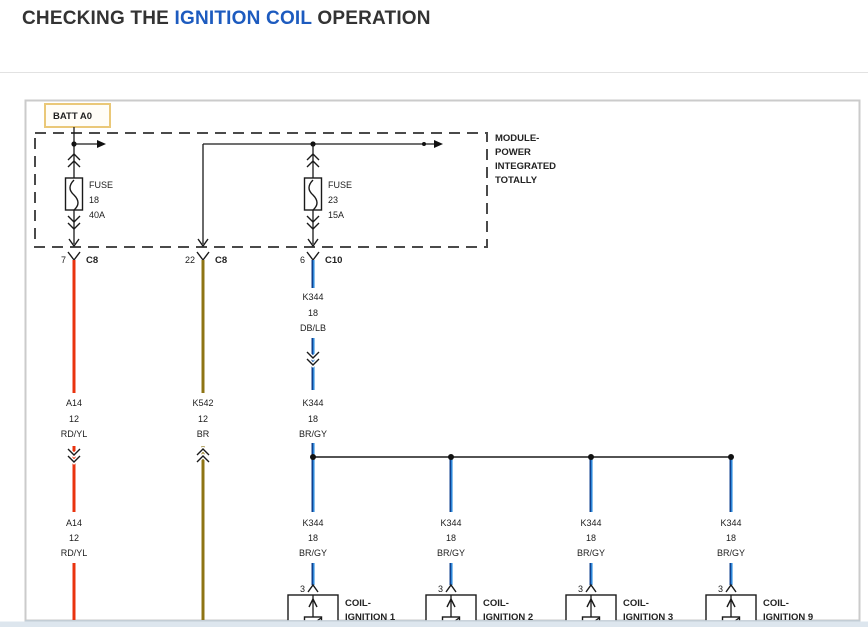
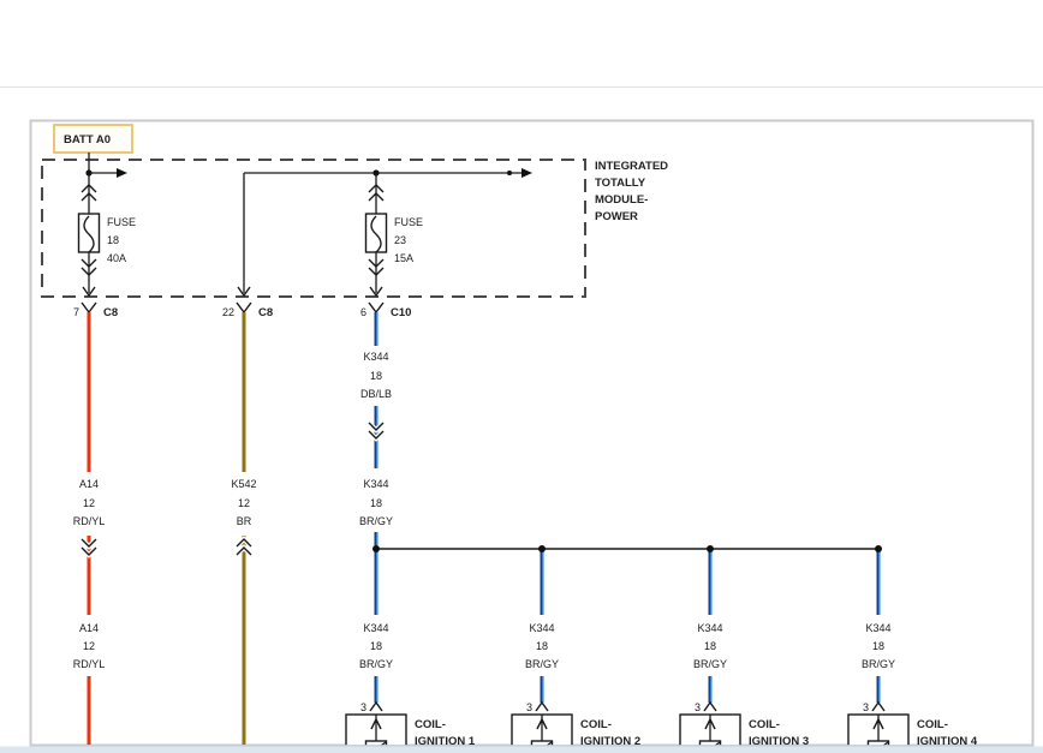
- CHECKING THE IGNITION COIL OPERATION
  BATT A0
- MODULE-
+ INTEGRATED
- POWER
+ TOTALLY
- INTEGRATED
+ MODULE-
- TOTALLY
+ POWER
  FUSE
  18
  40A
  FUSE
  23
  15A
  7
  C8
  22
  C8
  6
  C10
  A14
  12
  RD/YL
  A14
  12
  RD/YL
  K542
  12
  BR
  K344
  18
  DB/LB
  K344
  18
  BR/GY
  K344
  18
  BR/GY
  K344
  18
  BR/GY
  K344
  18
  BR/GY
  K344
  18
  BR/GY
  3
  COIL-
  IGNITION 1
  3
  COIL-
  IGNITION 2
  3
  COIL-
  IGNITION 3
  3
  COIL-
- IGNITION 9
+ IGNITION 4
